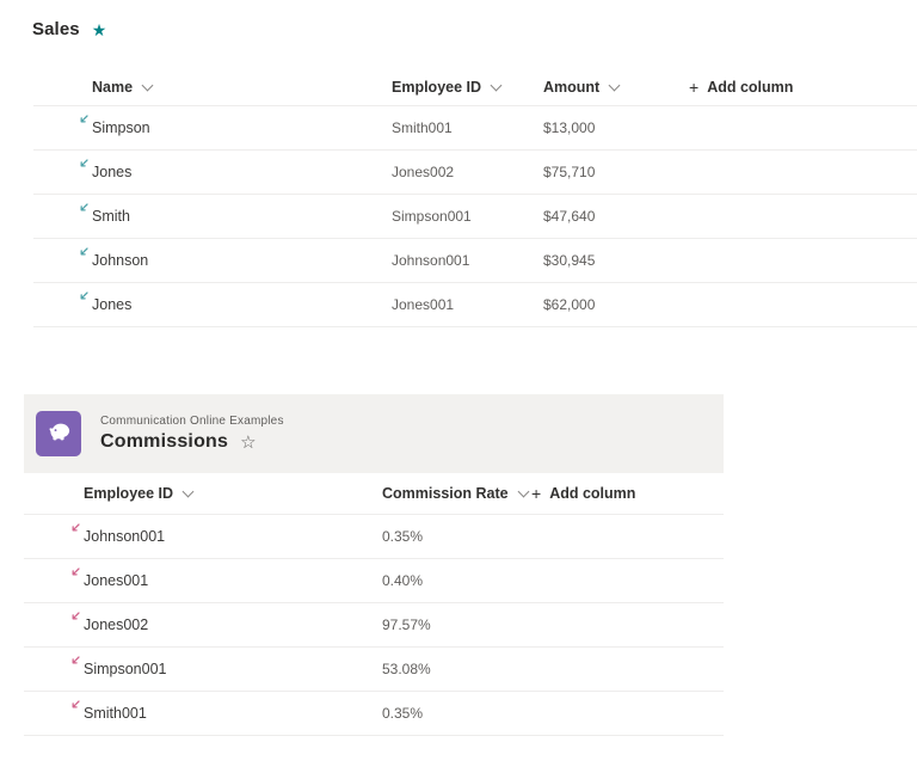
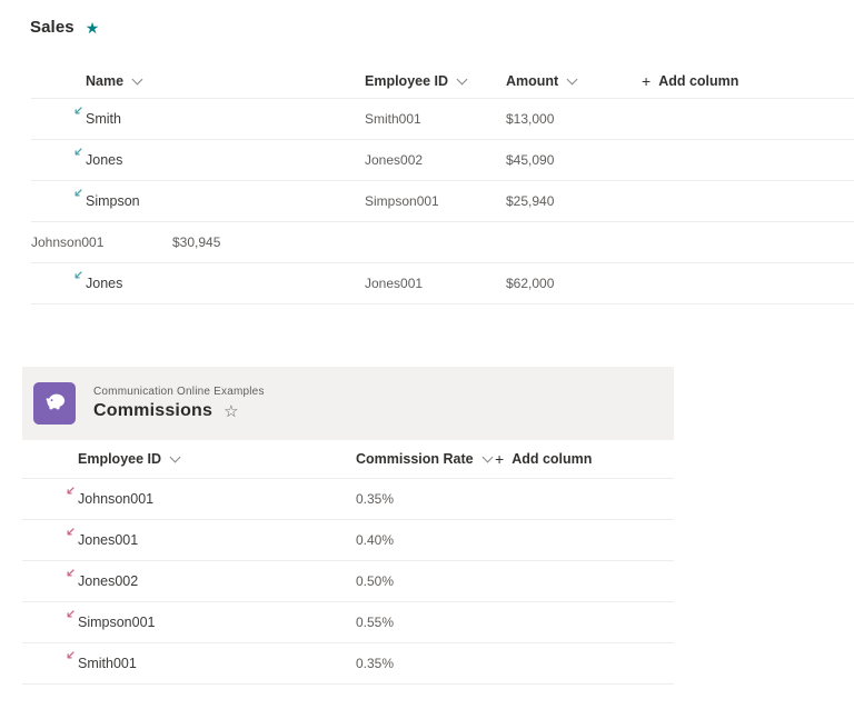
  Sales
  ★
  Name
  Employee ID
  Amount
  +
  Add column
- Simpson
+ Smith
  Smith001
  $13,000
  Jones
  Jones002
- $75,710
+ $45,090
- Smith
+ Simpson
  Simpson001
- $47,640
+ $25,940
- Johnson
  Johnson001
  $30,945
  Jones
  Jones001
  $62,000
  Communication Online Examples
  Commissions
  ☆
  Employee ID
  Commission Rate
  +
  Add column
  Johnson001
  0.35%
  Jones001
  0.40%
  Jones002
- 97.57%
+ 0.50%
  Simpson001
- 53.08%
+ 0.55%
  Smith001
  0.35%
